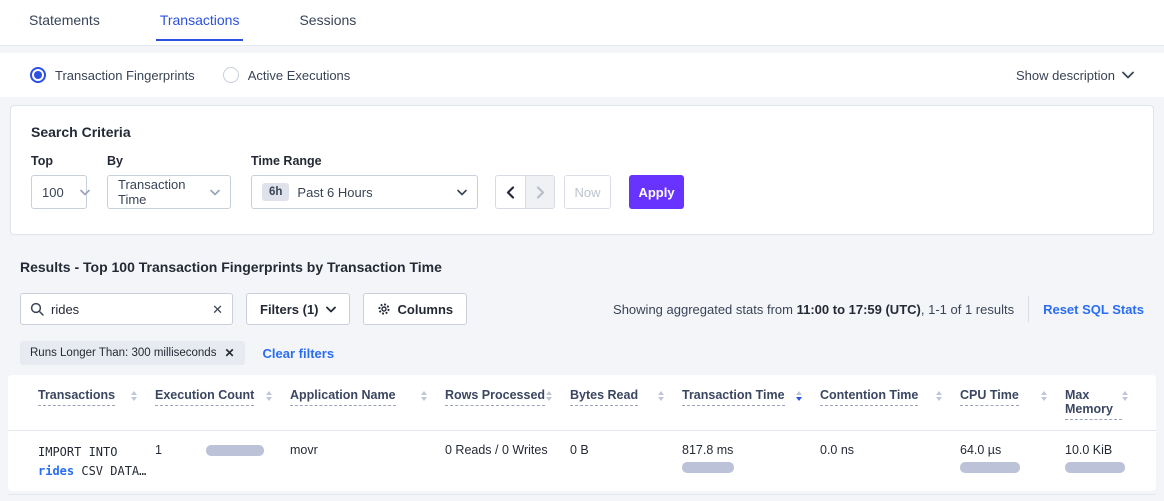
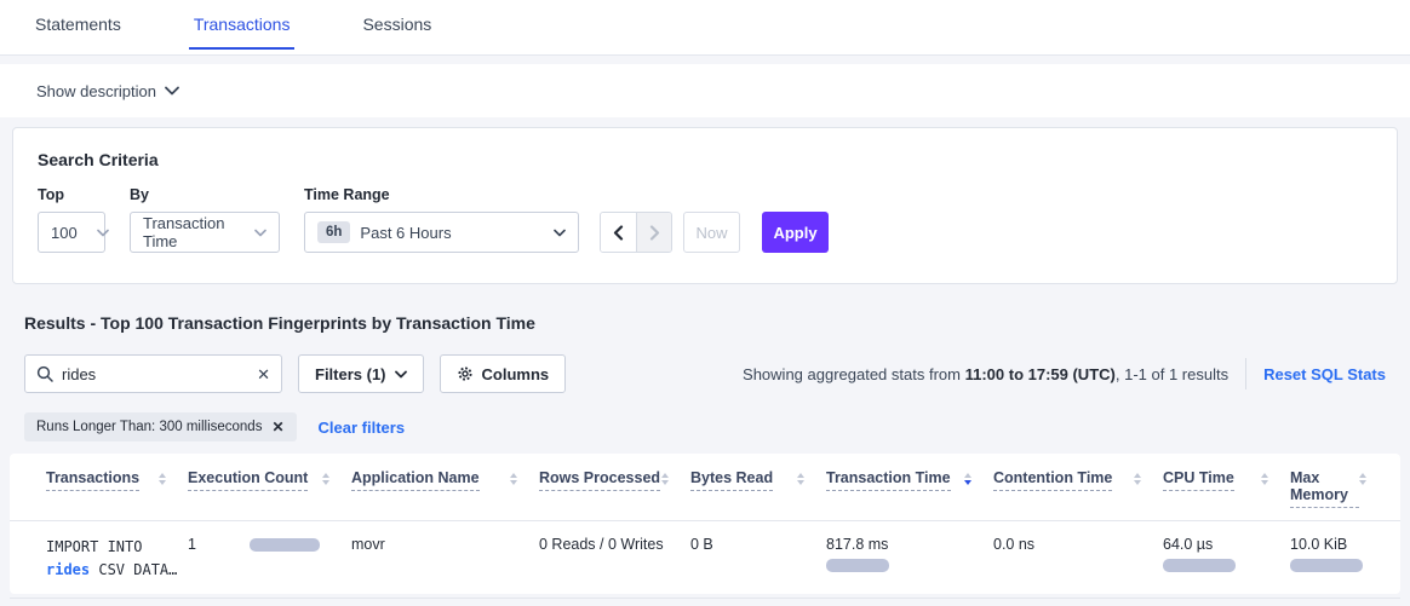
  Statements
  Transactions
  Sessions
- Transaction Fingerprints
- Active Executions
  Show description
  Search Criteria
  Top
  100
  By
  Transaction Time
  Time Range
  6h
  Past 6 Hours
  Now
  Apply
  Results - Top 100 Transaction Fingerprints by Transaction Time
  rides
  ✕
  Filters (1)
  Columns
  Showing aggregated stats from 11:00 to 17:59 (UTC), 1-1 of 1 results
  Reset SQL Stats
  Runs Longer Than: 300 milliseconds
  ✕
  Clear filters
  Transactions
  Execution Count
  Application Name
  Rows Processed
  Bytes Read
  Transaction Time
  Contention Time
  CPU Time
  Max Memory
  IMPORT INTO
  rides CSV DATA…
  1
  movr
  0 Reads / 0 Writes
  0 B
  817.8 ms
  0.0 ns
  64.0 µs
  10.0 KiB
